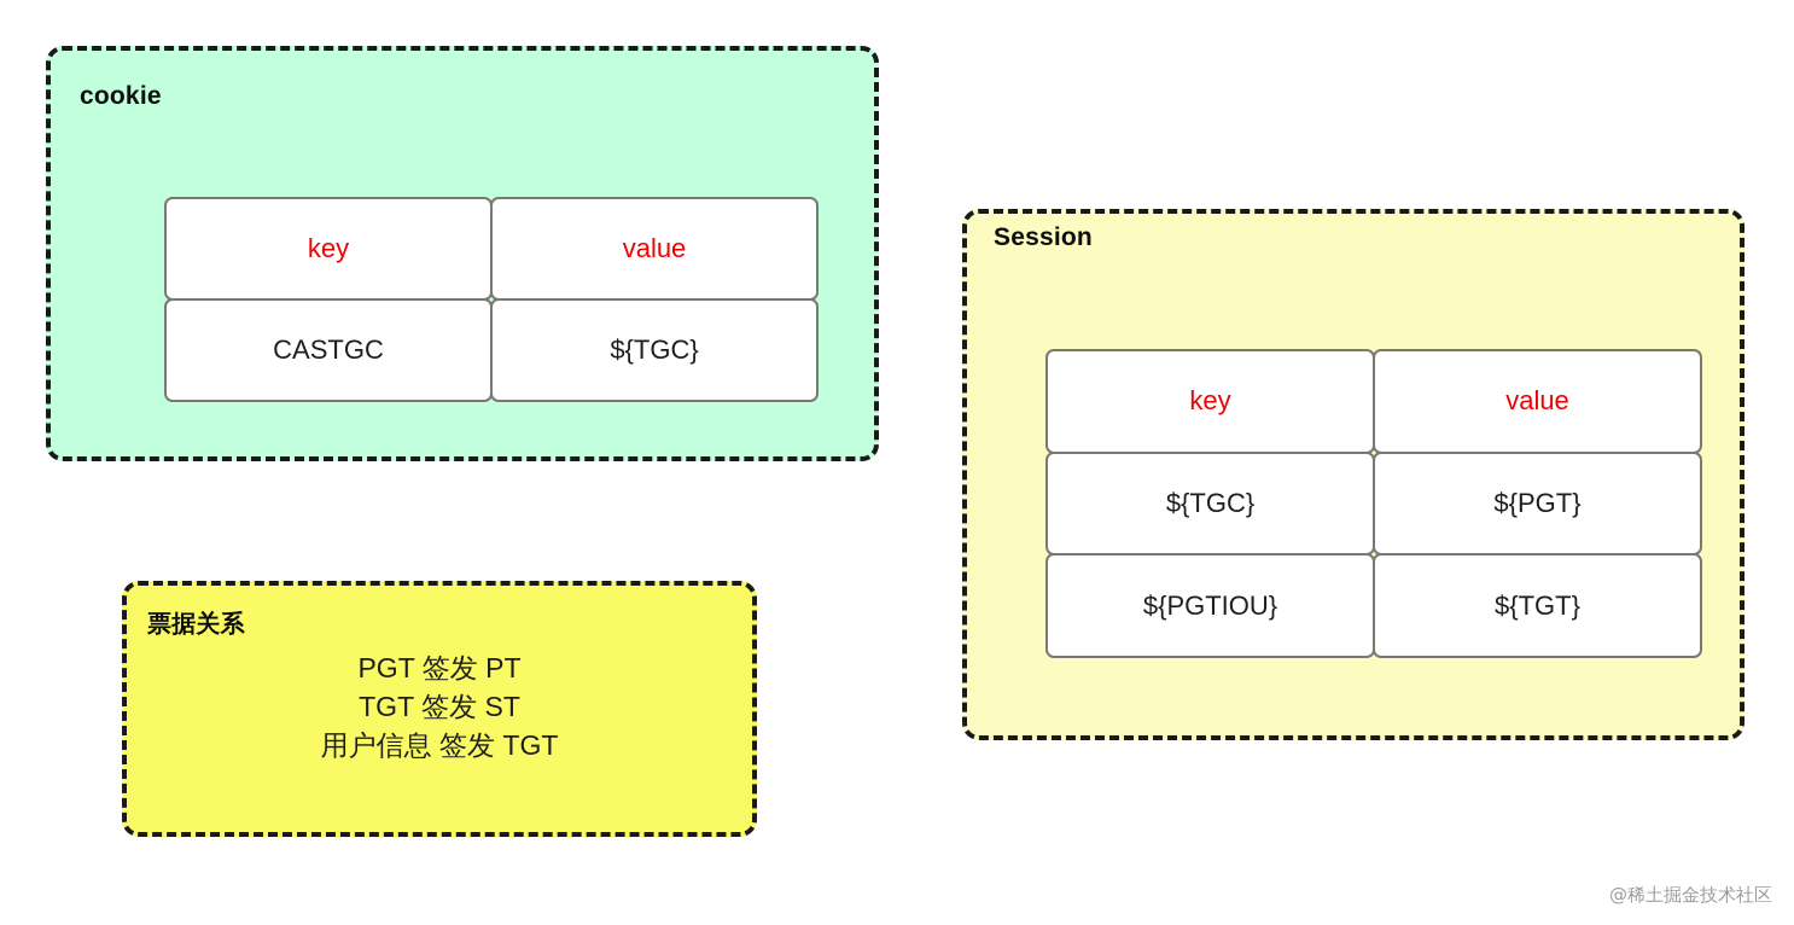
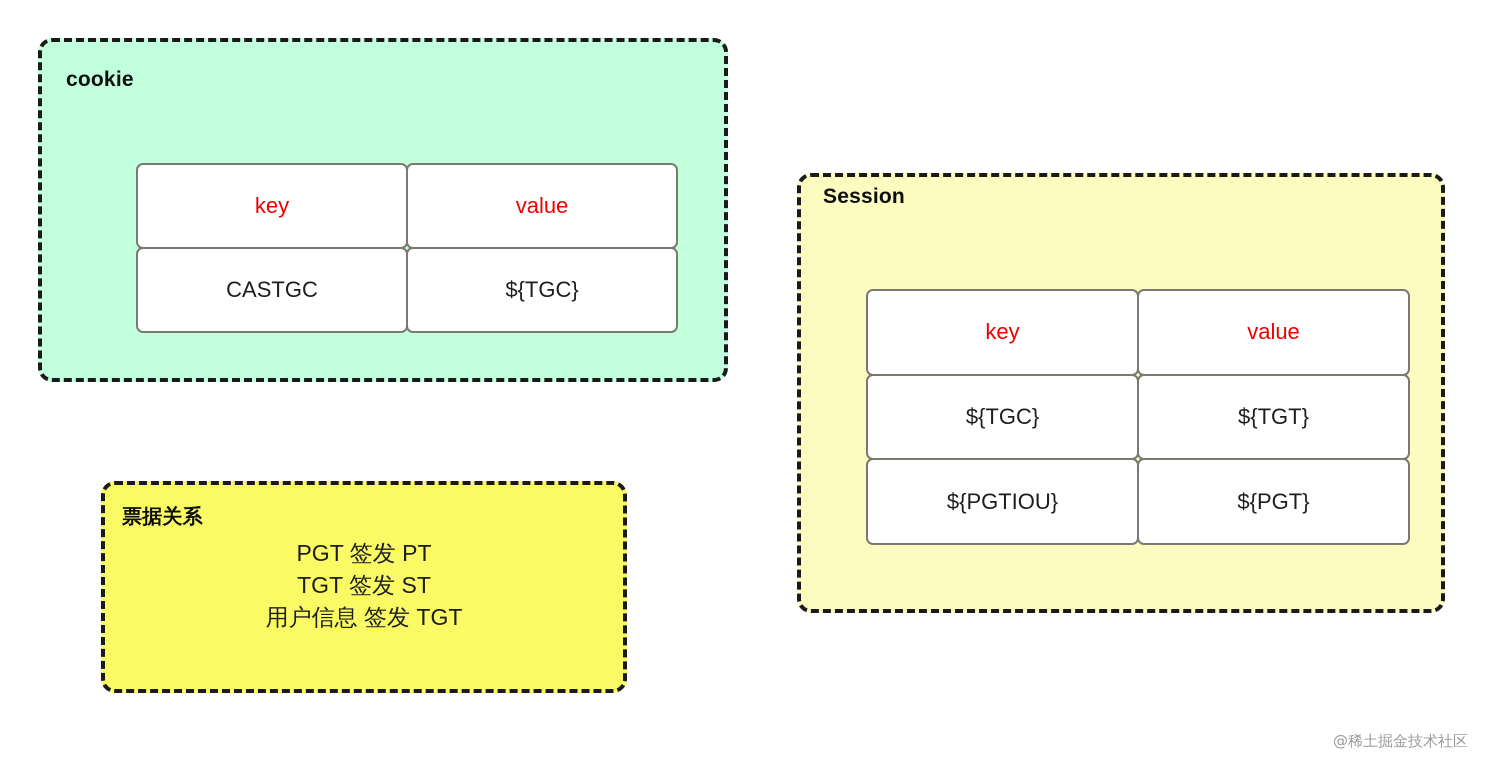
  cookie
  key
  value
  CASTGC
  ${TGC}
  Session
  key
  value
  ${TGC}
- ${PGT}
+ ${TGT}
  ${PGTIOU}
- ${TGT}
+ ${PGT}
  票据关系
  PGT 签发 PT
  TGT 签发 ST
  用户信息 签发 TGT
  @稀土掘金技术社区
